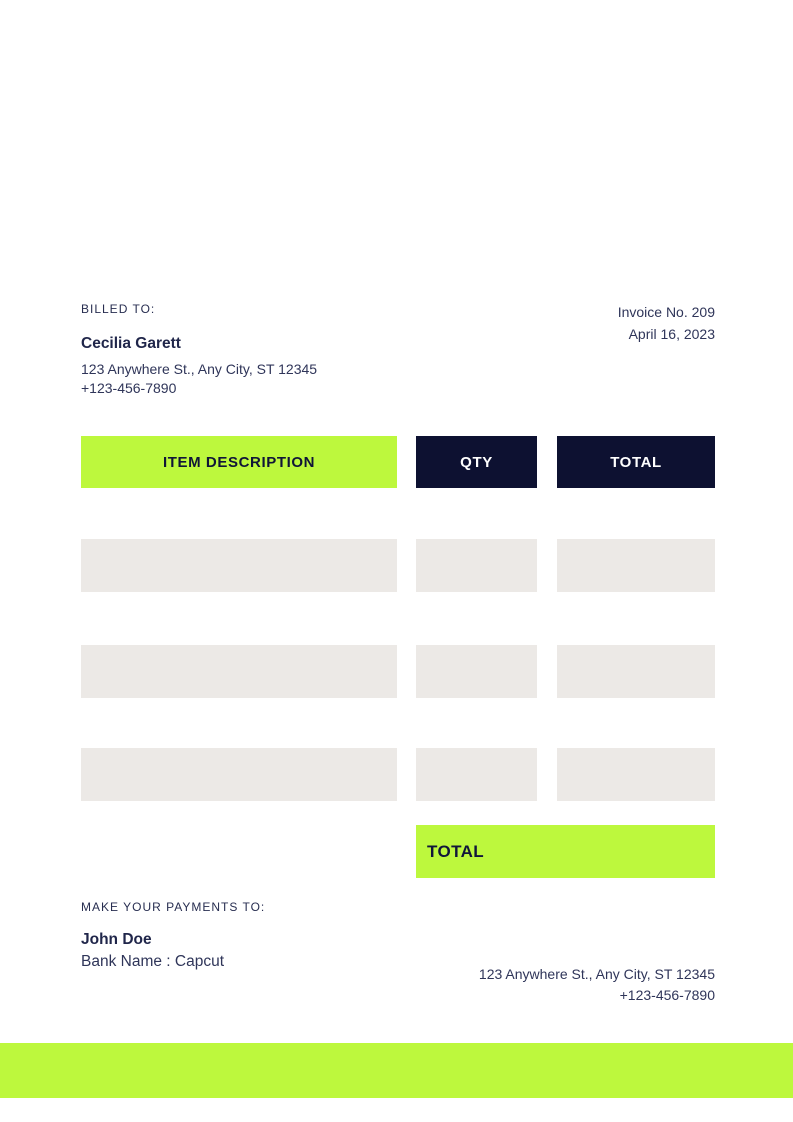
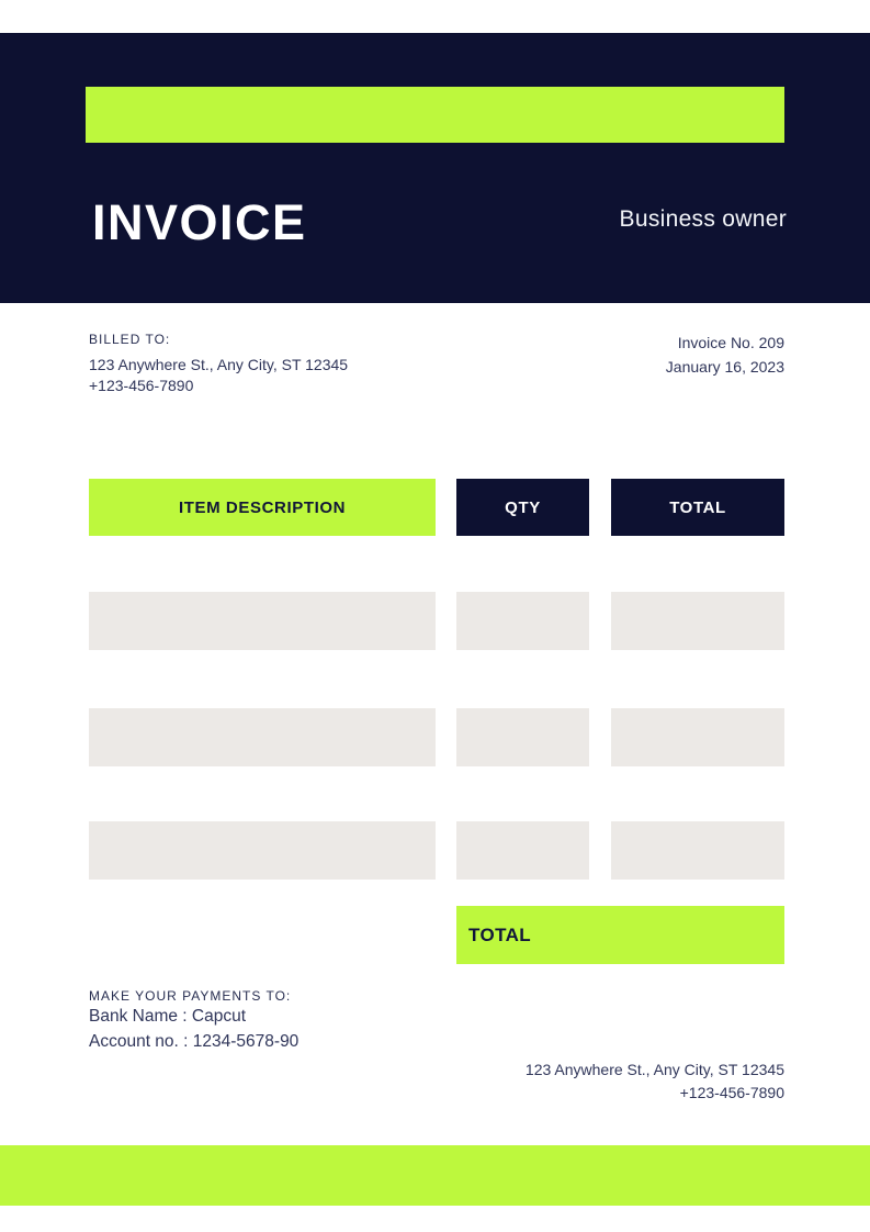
+ INVOICE
+ Business owner
  BILLED TO:
- Cecilia Garett
  123 Anywhere St., Any City, ST 12345
  +123-456-7890
  Invoice No. 209
- April 16, 2023
+ January 16, 2023
  ITEM DESCRIPTION
  QTY
  TOTAL
  TOTAL
  MAKE YOUR PAYMENTS TO:
- John Doe
  Bank Name : Capcut
+ Account no. : 1234-5678-90
  123 Anywhere St., Any City, ST 12345
  +123-456-7890
